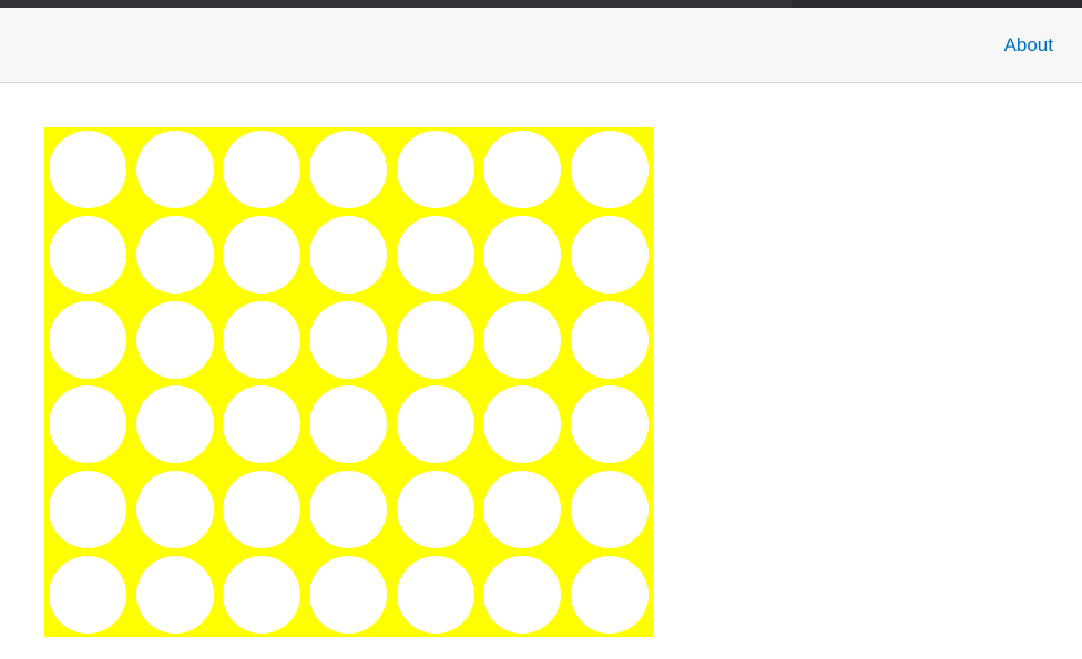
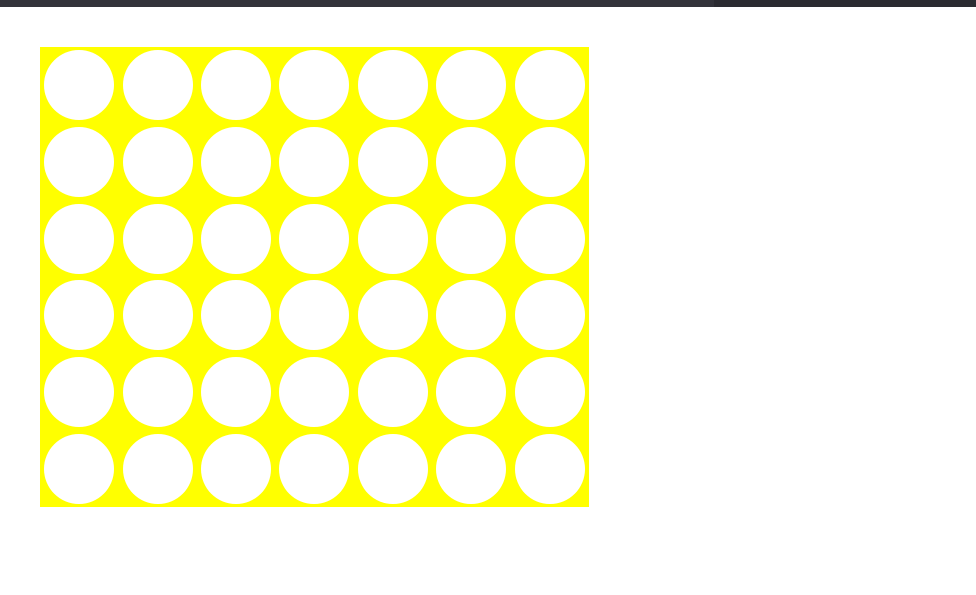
- About
